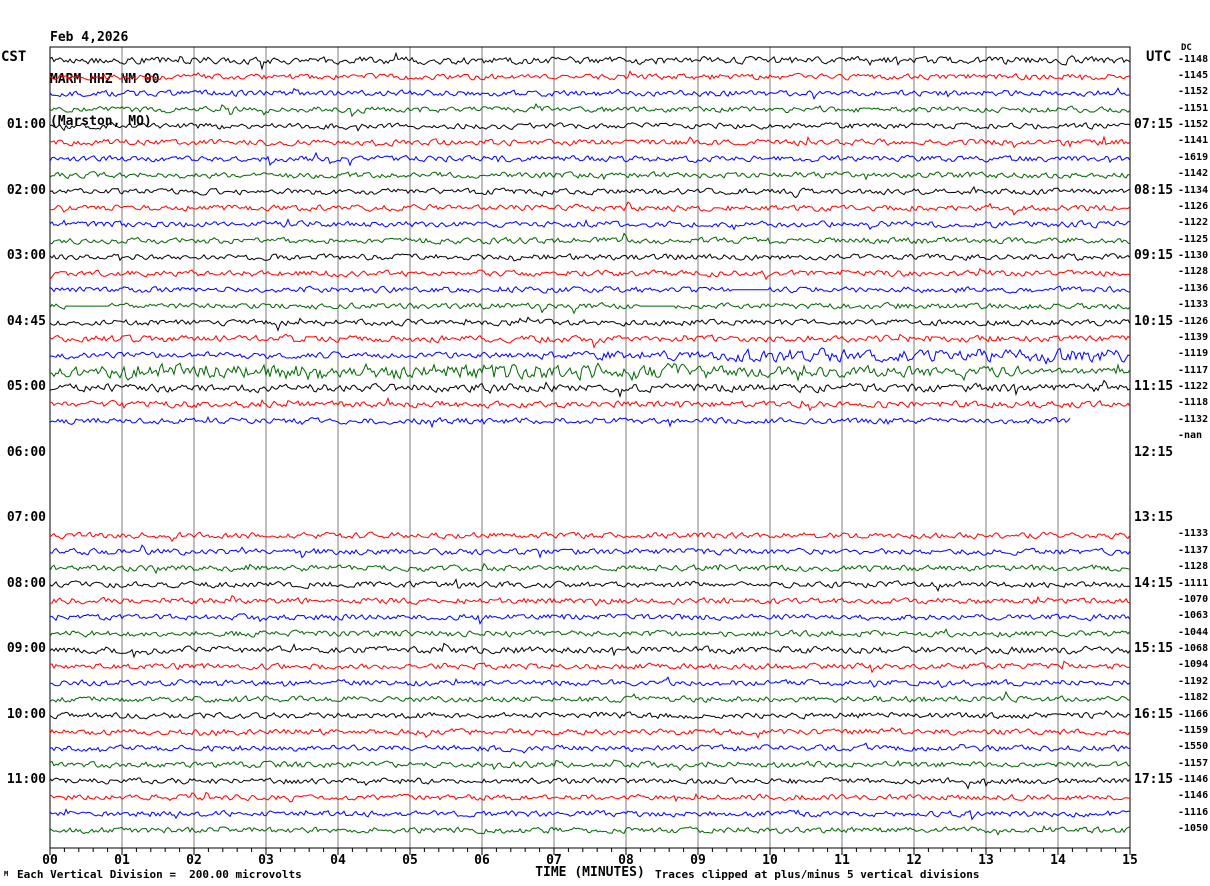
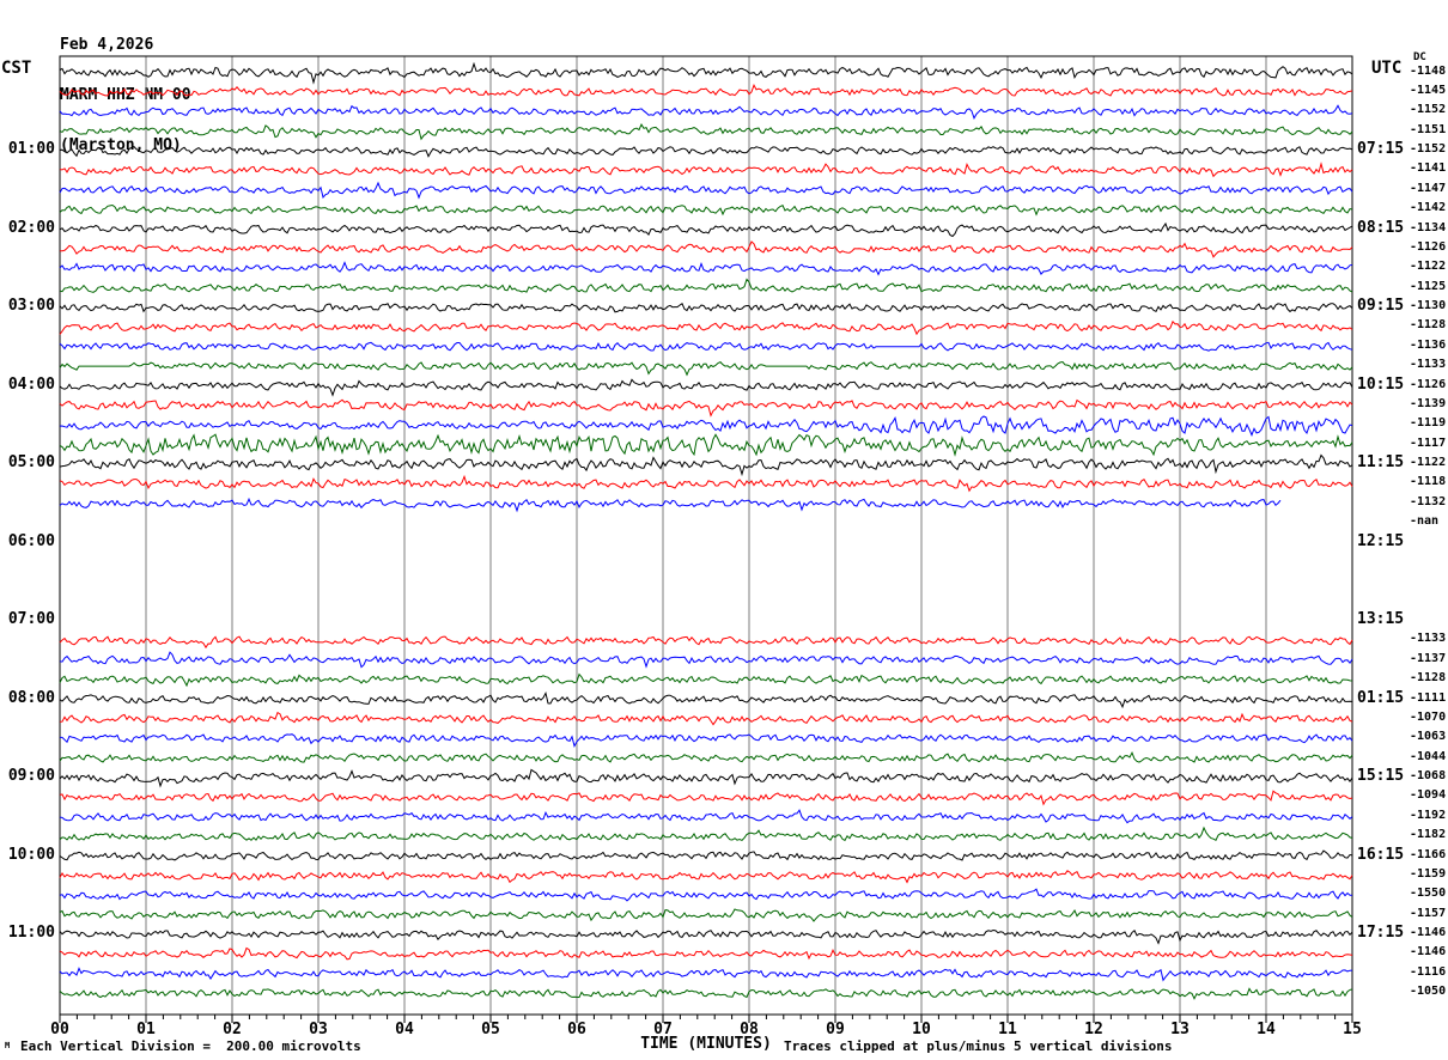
  Feb 4,2026
  (Marston, MO)
  CST
  UTC
  DC
  01:00
  07:15
  02:00
  08:15
  03:00
  09:15
- 04:45
+ 04:00
  10:15
  05:00
  11:15
  06:00
  12:15
  07:00
  13:15
  08:00
- 14:15
+ 01:15
  09:00
  15:15
  10:00
  16:15
  11:00
  17:15
  -1148
  -1145
  -1152
  -1151
  -1152
  -1141
- -1619
+ -1147
  -1142
  -1134
  -1126
  -1122
  -1125
  -1130
  -1128
  -1136
  -1133
  -1126
  -1139
  -1119
  -1117
  -1122
  -1118
  -1132
  -nan
  -1133
  -1137
  -1128
  -1111
  -1070
  -1063
  -1044
  -1068
  -1094
  -1192
  -1182
  -1166
  -1159
  -1550
  -1157
  -1146
  -1146
  -1116
  -1050
  00
  01
  02
  03
  04
  05
  06
  07
  08
  09
  10
  11
  12
  13
  14
  15
  TIME (MINUTES)
  Each Vertical Division = 200.00 microvolts
  Traces clipped at plus/minus 5 vertical divisions
  M
